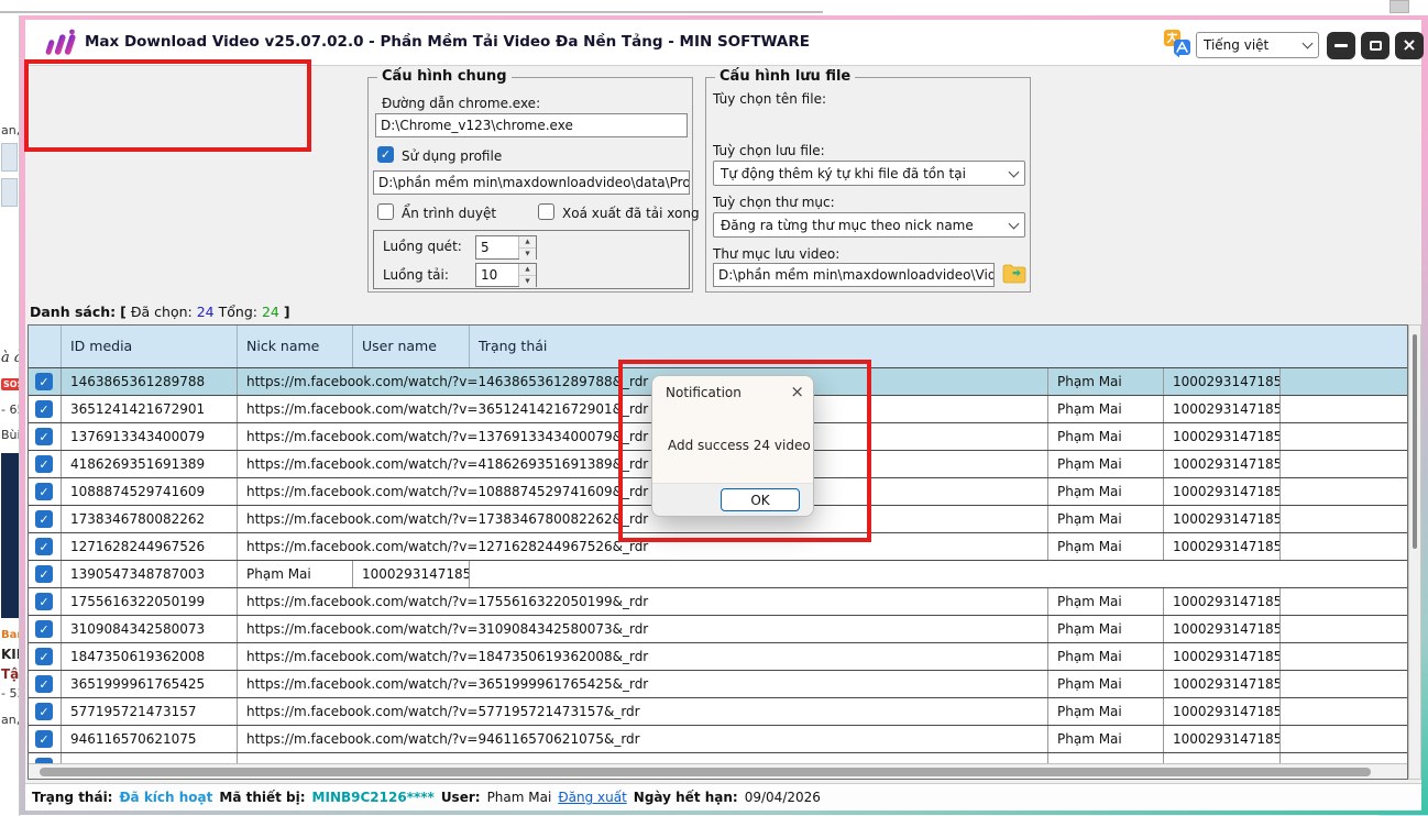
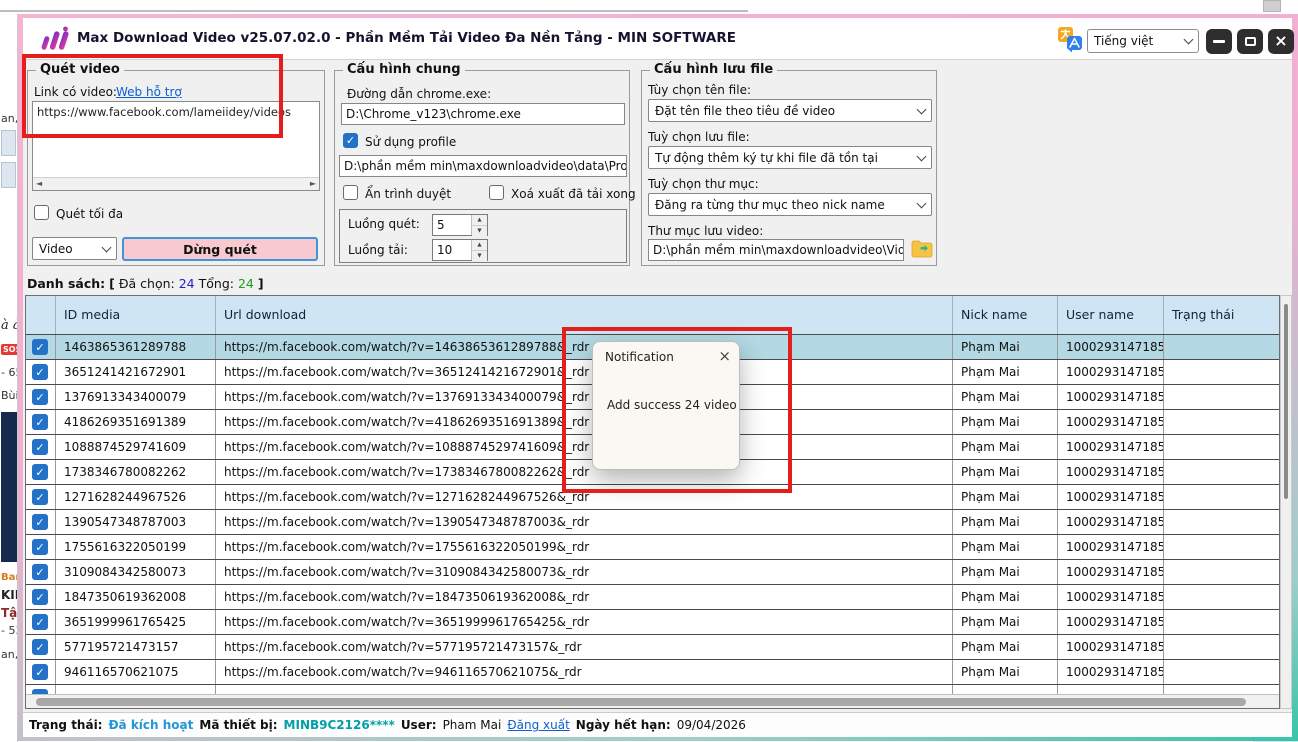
  an,
  à ả
  Tậ
  an,
  Max Download Video v25.07.02.0 - Phần Mềm Tải Video Đa Nền Tảng - MIN SOFTWARE
  Tiếng việt
  ×
+ Quét video
+ Link có video:
+ Web hỗ trợ
+ https://www.facebook.com/lameiidey/videos
+ ◄
+ ►
+ Quét tối đa
+ Video
+ Dừng quét
  Cấu hình chung
  Đường dẫn chrome.exe:
  D:\Chrome_v123\chrome.exe
  ✓
  Sử dụng profile
  D:\phần mềm min\maxdownloadvideo\data\Pro
  Ẩn trình duyệt
  Xoá xuất đã tải xong
  Luồng quét:
  5
  Luồng tải:
  10
  Cấu hình lưu file
  Tùy chọn tên file:
+ Đặt tên file theo tiêu đề video
  Tuỳ chọn lưu file:
  Tự động thêm ký tự khi file đã tồn tại
  Tuỳ chọn thư mục:
  Đăng ra từng thư mục theo nick name
  Thư mục lưu video:
  D:\phần mềm min\maxdownloadvideo\Vid
  Danh sách: [ Đã chọn: 24 Tổng: 24 ]
  ID media
+ Url download
  Nick name
  User name
  Trạng thái
  ✓
  1463865361289788
  https://m.facebook.com/watch/?v=1463865361289788&_rdr
  Phạm Mai
  1000293147185
  ✓
  3651241421672901
  https://m.facebook.com/watch/?v=3651241421672901&_rdr
  Phạm Mai
  1000293147185
  ✓
  1376913343400079
  https://m.facebook.com/watch/?v=1376913343400079&_rdr
  Phạm Mai
  1000293147185
  ✓
  4186269351691389
  https://m.facebook.com/watch/?v=4186269351691389&_rdr
  Phạm Mai
  1000293147185
  ✓
  1088874529741609
  https://m.facebook.com/watch/?v=1088874529741609&_rdr
  Phạm Mai
  1000293147185
  ✓
  1738346780082262
  https://m.facebook.com/watch/?v=1738346780082262&_rdr
  Phạm Mai
  1000293147185
  ✓
  1271628244967526
  https://m.facebook.com/watch/?v=1271628244967526&_rdr
  Phạm Mai
  1000293147185
  ✓
  1390547348787003
+ https://m.facebook.com/watch/?v=1390547348787003&_rdr
  Phạm Mai
  1000293147185
  ✓
  1755616322050199
  https://m.facebook.com/watch/?v=1755616322050199&_rdr
  Phạm Mai
  1000293147185
  ✓
  3109084342580073
  https://m.facebook.com/watch/?v=3109084342580073&_rdr
  Phạm Mai
  1000293147185
  ✓
  1847350619362008
  https://m.facebook.com/watch/?v=1847350619362008&_rdr
  Phạm Mai
  1000293147185
  ✓
  3651999961765425
  https://m.facebook.com/watch/?v=3651999961765425&_rdr
  Phạm Mai
  1000293147185
  ✓
  577195721473157
  https://m.facebook.com/watch/?v=577195721473157&_rdr
  Phạm Mai
  1000293147185
  ✓
  946116570621075
  https://m.facebook.com/watch/?v=946116570621075&_rdr
  Phạm Mai
  1000293147185
  Trạng thái:
  Đã kích hoạt
  Mã thiết bị:
  MINB9C2126****
  User:
  Pham Mai
  Đăng xuất
  Ngày hết hạn:
  09/04/2026
  Notification
  ×
  Add success 24 video
- OK
